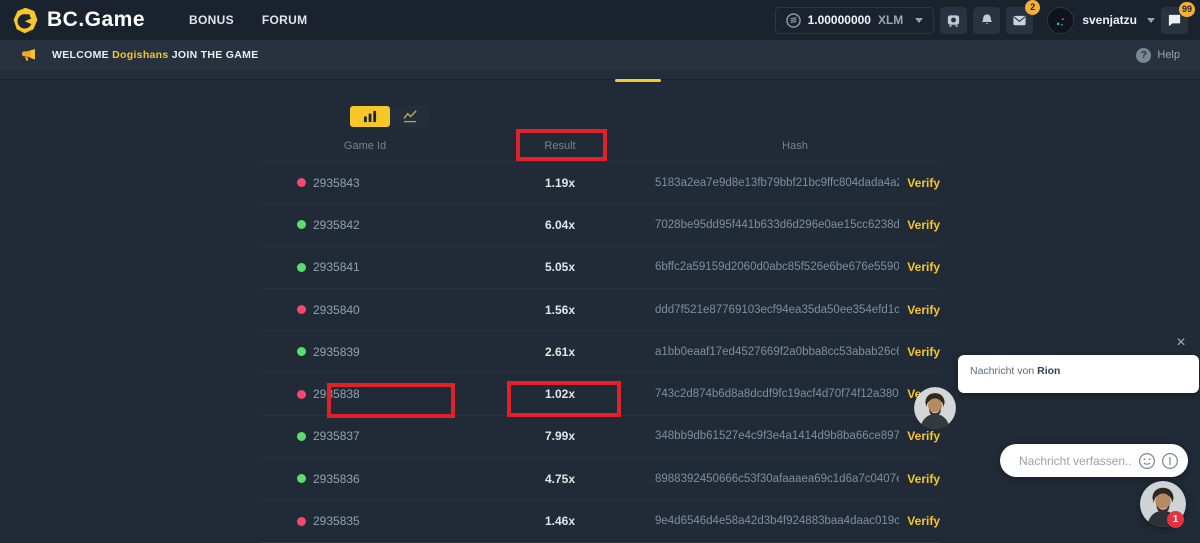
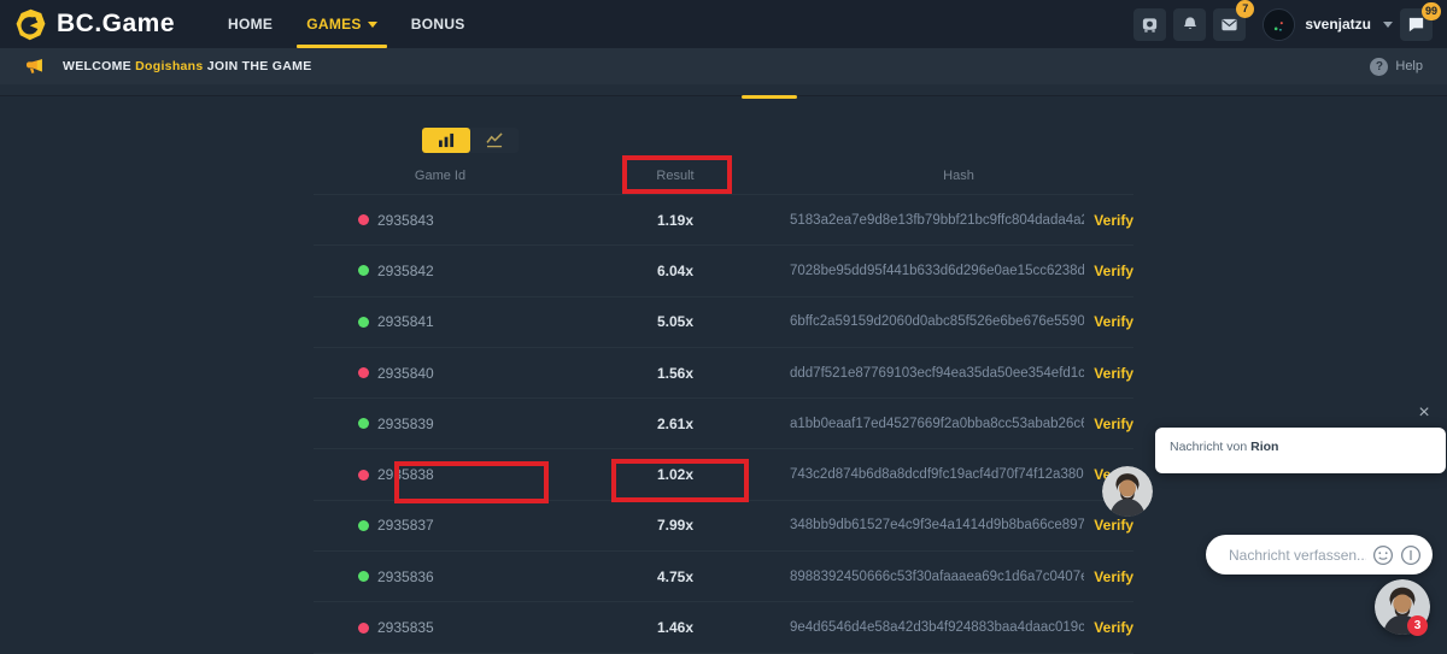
  BC.Game
+ HOME
+ GAMES
  BONUS
- FORUM
- 1.00000000
- XLM
- 2
+ 7
  svenjatzu
  99
  WELCOME Dogishans JOIN THE GAME
  ?
  Help
  Game Id
  Result
  Hash
  2935843
  1.19x
  5183a2ea7e9d8e13fb79bbf21bc9ffc804dada4a
  Verify
  2935842
  6.04x
  7028be95dd95f441b633d6d296e0ae15cc6238d
  Verify
  2935841
  5.05x
  6bffc2a59159d2060d0abc85f526e6be676e5590
  Verify
  2935840
  1.56x
  ddd7f521e87769103ecf94ea35da50ee354efd1c
  Verify
  2935839
  2.61x
  a1bb0eaaf17ed4527669f2a0bba8cc53abab26c
  Verify
  2935838
  1.02x
  743c2d874b6d8a8dcdf9fc19acf4d70f74f12a380
  2935837
  7.99x
  348bb9db61527e4c9f3e4a1414d9b8ba66ce897
  Verify
  2935836
  4.75x
  8988392450666c53f30afaaaea69c1d6a7c0407
  Verify
  2935835
  1.46x
  9e4d6546d4e58a42d3b4f924883baa4daac019c
  Verify
  ×
  Nachricht von Rion
  Nachricht verfassen..
- 1
+ 3
